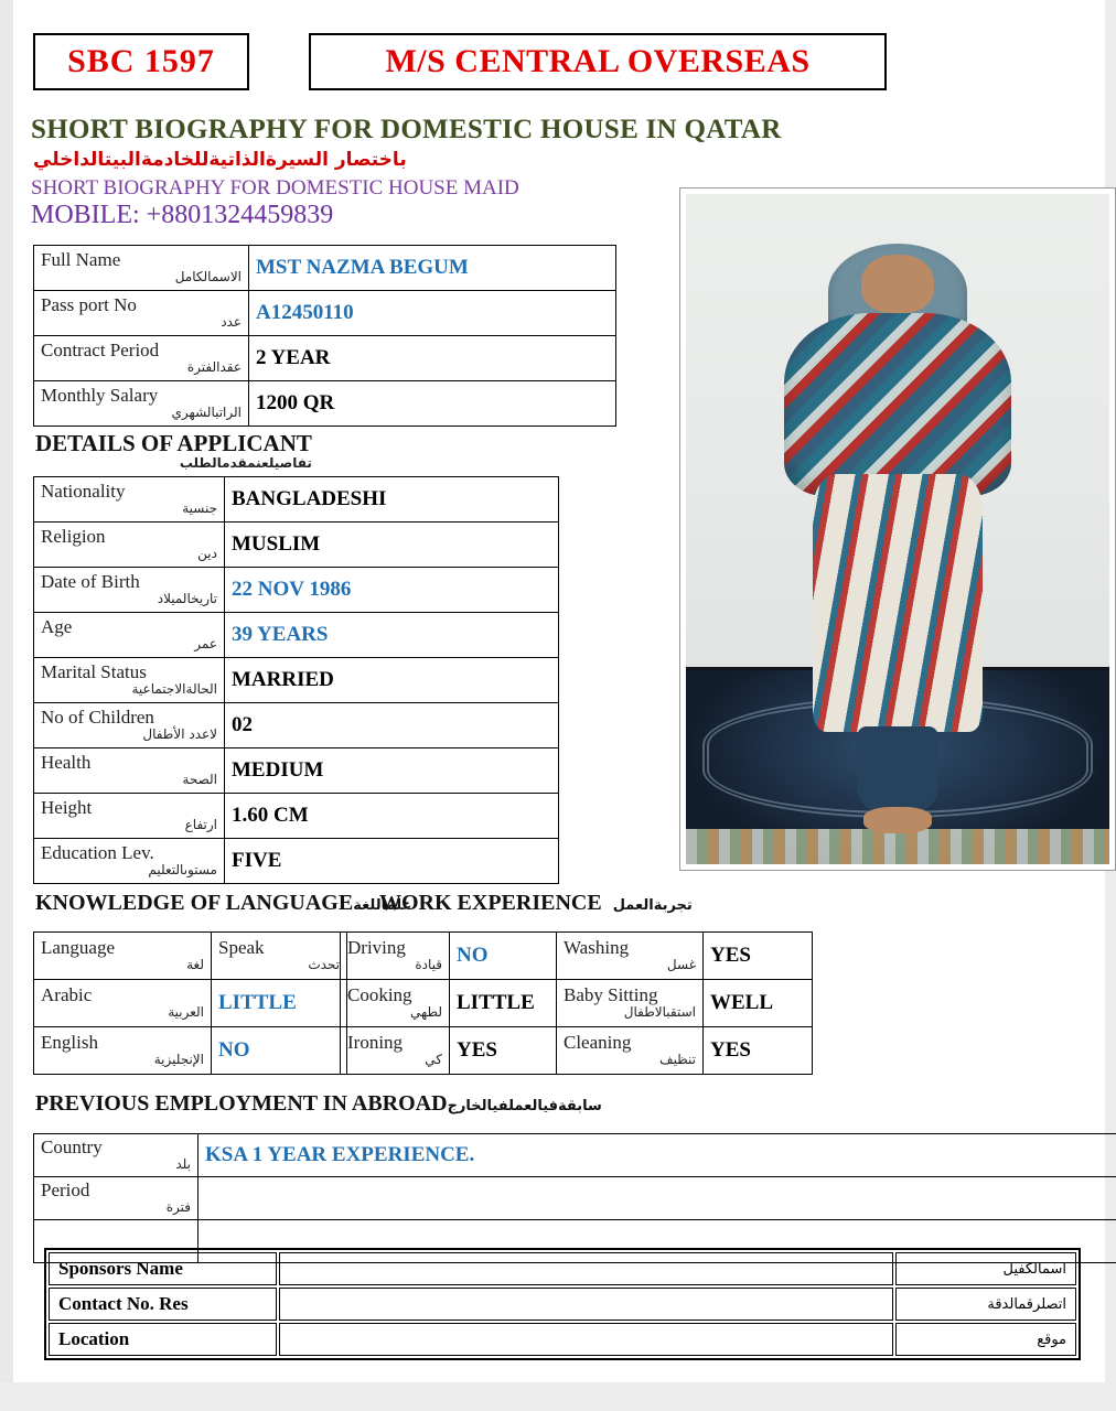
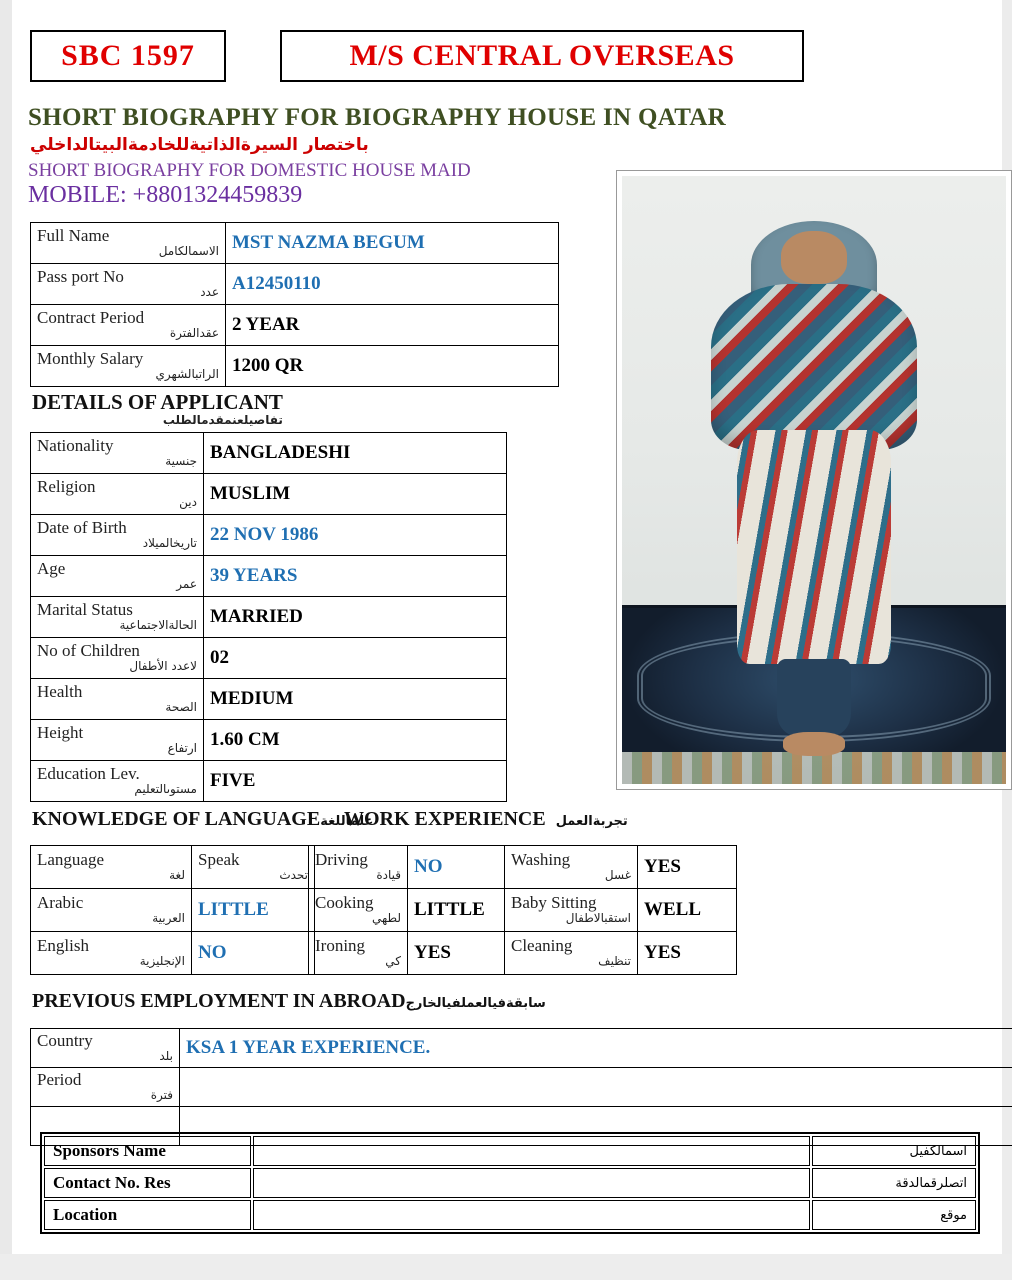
  SBC 1597
  M/S CENTRAL OVERSEAS
- SHORT BIOGRAPHY FOR DOMESTIC HOUSE IN QATAR
+ SHORT BIOGRAPHY FOR BIOGRAPHY HOUSE IN QATAR
  باختصار السيرةالذاتيةللخادمةالبيتالداخلي
  SHORT BIOGRAPHY FOR DOMESTIC HOUSE MAID
  MOBILE: +8801324459839
  Full Name الاسمالكامل	MST NAZMA BEGUM
  Pass port No عدد	A12450110
  Contract Period عقدالفترة	2 YEAR
  Monthly Salary الراتبالشهري	1200 QR
  DETAILS OF APPLICANT
  تفاصيلعنمقدمالطلب
  Nationality جنسية	BANGLADESHI
  Religion دين	MUSLIM
  Date of Birth تاريخالميلاد	22 NOV 1986
  Age عمر	39 YEARS
  Marital Status الحالةالاجتماعية	MARRIED
  No of Children لاعدد الأطفال	02
  Health الصحة	MEDIUM
  Height ارتفاع	1.60 CM
  Education Lev. مستوىالتعليم	FIVE
  KNOWLEDGE OF LANGUAGE علماللغة
  WORK EXPERIENCE تجربةالعمل
  Language لغة	Speak تحدث
  Arabic العربية	LITTLE
  English الإنجليزية	NO
  Driving قيادة	NO	Washing غسل	YES
  Cooking لطهي	LITTLE	Baby Sitting استقبالاطفال	WELL
  Ironing كي	YES	Cleaning تنظيف	YES
  PREVIOUS EMPLOYMENT IN ABROAD سابقةفيالعملفيالخارج
  Country بلد	KSA 1 YEAR EXPERIENCE.
  Period فترة
  Sponsors Name		اسمالكفيل
  Contact No. Res		اتصلرقمالدقة
  Location		موقع
